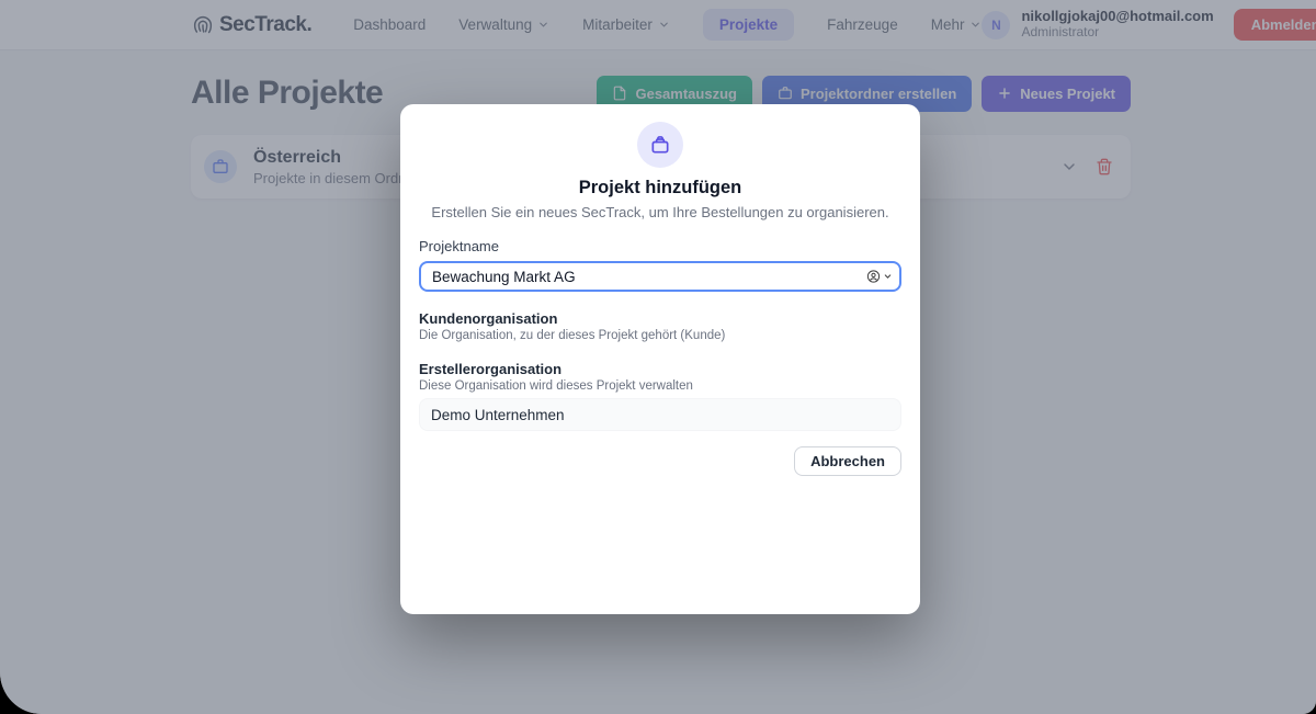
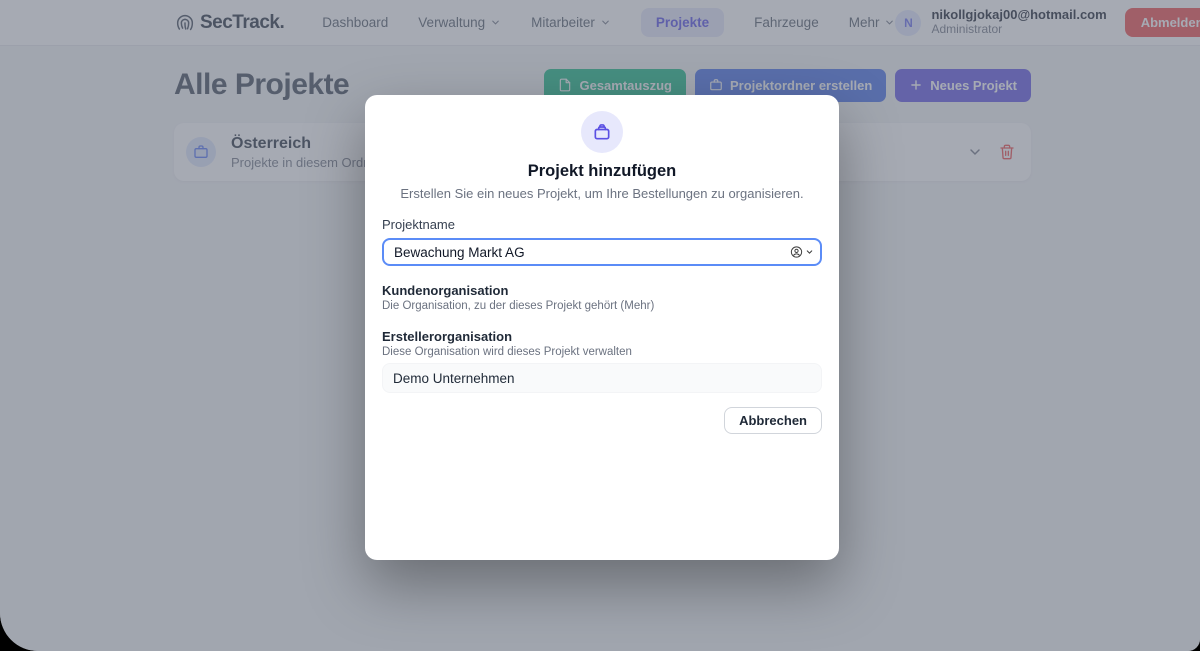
  SecTrack.
  Dashboard
  Verwaltung
  Mitarbeiter
  Projekte
  Fahrzeuge
  Mehr
  N
  nikollgjokaj00@hotmail.com
  Administrator
  Abmelde
  Alle Projekte
  Gesamtauszug
  Projektordner erstellen
  Neues Projekt
  Österreich
  Projekte in diesem Ord
  Projekt hinzufügen
- Erstellen Sie ein neues SecTrack, um Ihre Bestellungen zu organisieren.
+ Erstellen Sie ein neues Projekt, um Ihre Bestellungen zu organisieren.
  Projektname
  Bewachung Markt AG
  Kundenorganisation
- Die Organisation, zu der dieses Projekt gehört (Kunde)
+ Die Organisation, zu der dieses Projekt gehört (Mehr)
  Erstellerorganisation
  Diese Organisation wird dieses Projekt verwalten
  Demo Unternehmen
  Abbrechen
